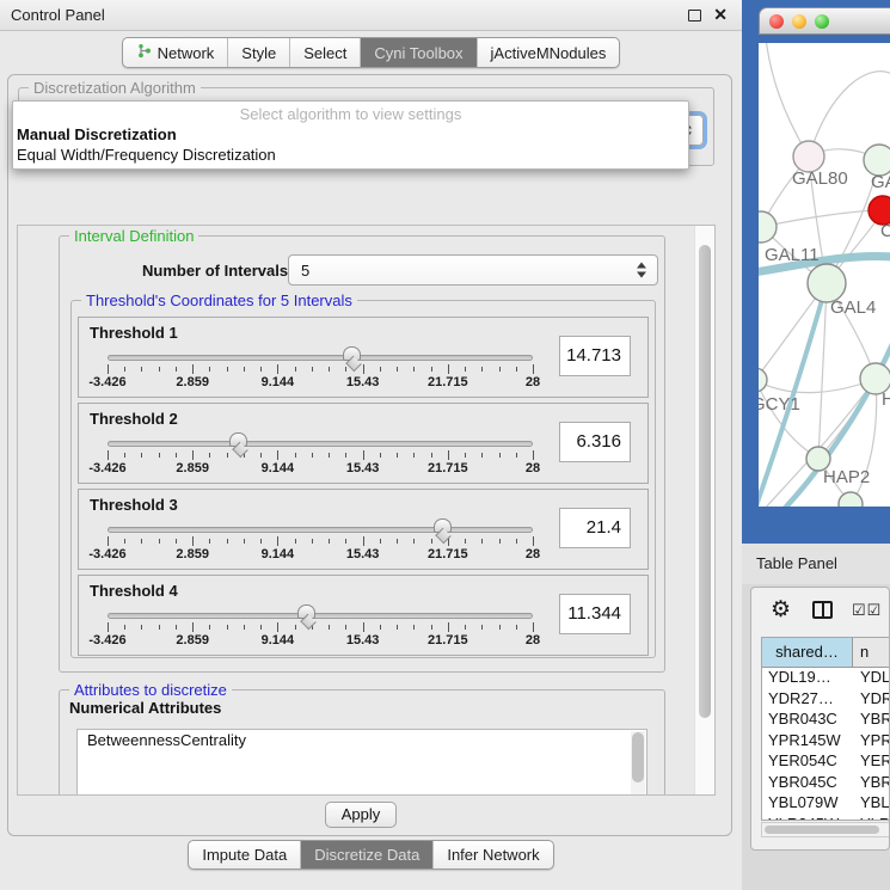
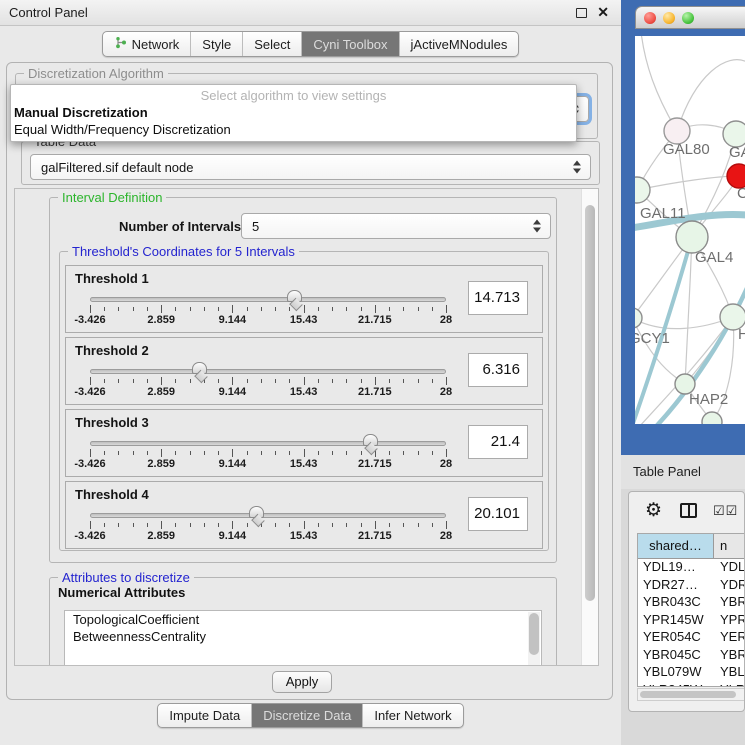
  Control Panel
  ✕
  Network
  Style
  Select
  Cyni Toolbox
  jActiveMNodules
  Discretization Algorithm
+ galFiltered.sif default node
  Select algorithm to view settings
  Manual Discretization
  Equal Width/Frequency Discretization
  Interval Definition
  Number of Intervals
  5
  Threshold's Coordinates for 5 Intervals
  Threshold 1
  -3.426
  2.859
  9.144
  15.43
  21.715
  28
  14.713
  Threshold 2
  -3.426
  2.859
  9.144
  15.43
  21.715
  28
  6.316
  Threshold 3
  -3.426
  2.859
  9.144
  15.43
  21.715
  28
  21.4
  Threshold 4
  -3.426
  2.859
  9.144
  15.43
  21.715
  28
- 11.344
+ 20.101
  Attributes to discretize
  Numerical Attributes
+ TopologicalCoefficient
  BetweennessCentrality
  Apply
  Impute Data
  Discretize Data
  Infer Network
  GAL80
  C
  GAL11
  GAL4
  GCY1
  H
  HAP2
  Table Panel
  ⚙
  ☑☑
  shared…
  n
  YDL19…
  YDL
  YDR27…
  YDR
  YBR043C
  YBR
  YPR145W
  YPR
  YER054C
  YER
  YBR045C
  YBR
  YBL079W
  YBL
